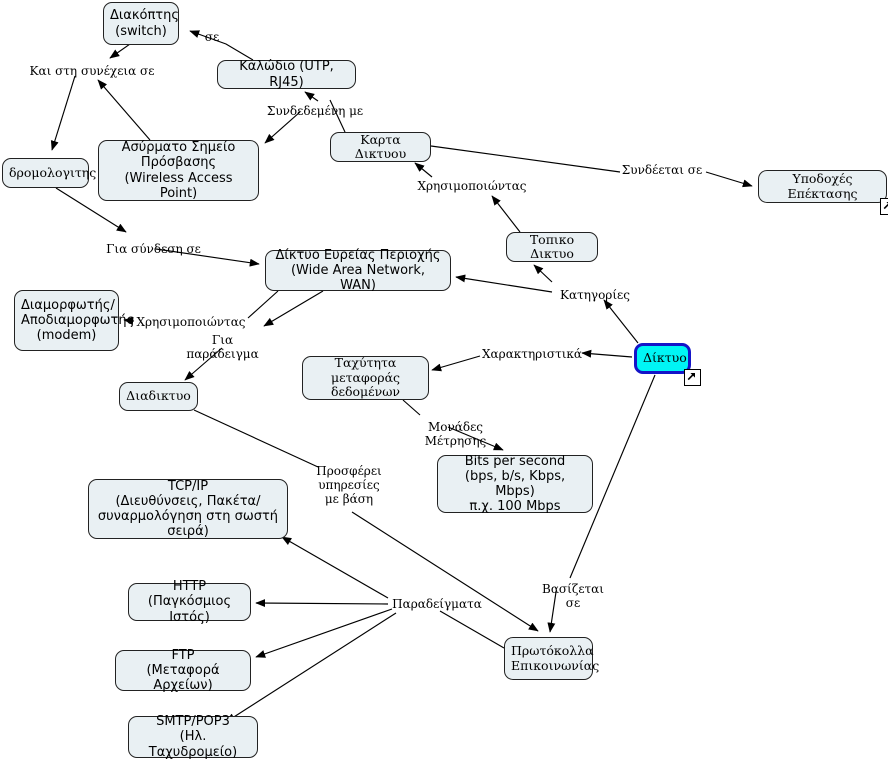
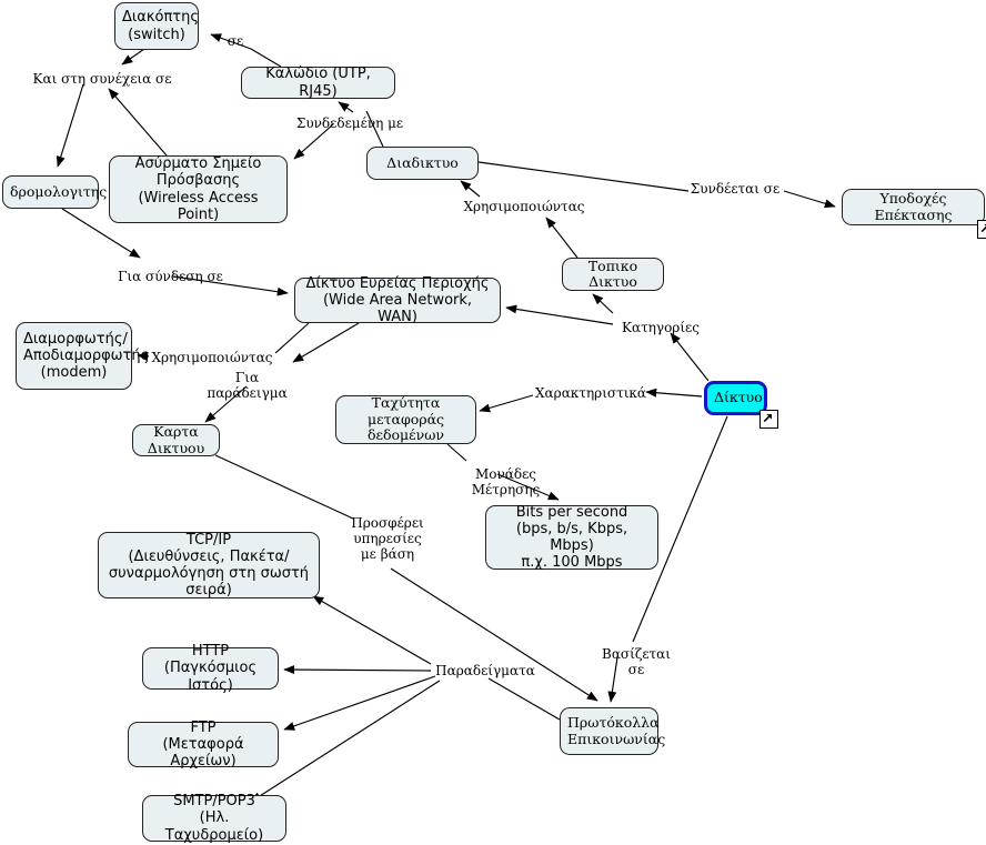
  Διακόπτης
  (switch)
  Καλώδιο (UTP, RJ45)
  Ασύρματο Σημείο
  Πρόσβασης
  (Wireless Access Point)
  δρομολογιτης
- Καρτα Δικτυου
+ Διαδικτυο
  Υποδοχές Επέκτασης
  Τοπικο Δικτυο
  Δίκτυο Ευρείας Περιοχής
  (Wide Area Network, WAN)
  Διαμορφωτής/
  Αποδιαμορφωτής
  (modem)
  Ταχύτητα μεταφοράς
  δεδομένων
- Διαδικτυο
+ Καρτα Δικτυου
  Bits per second
  (bps, b/s, Kbps, Mbps)
  π.χ. 100 Mbps
  TCP/IP
  (Διευθύνσεις, Πακέτα/
  συναρμολόγηση στη σωστή σειρά)
  HTTP
  (Παγκόσμιος Ιστός)
  Πρωτόκολλα
  Επικοινωνίας
  FTP
  (Μεταφορά Αρχείων)
  SMTP/POP3
  (Ηλ. Ταχυδρομείο)
  Δίκτυο
  σε
  Και στη συνέχεια σε
  Συνδεδεμένη με
  Χρησιμοποιώντας
  Συνδέεται σε
  Για σύνδεση σε
  Κατηγορίες
  Χρησιμοποιώντας
  Για παράδειγμα
  Χαρακτηριστικά
  Μονάδες Μέτρησης
  Προσφέρει
  υπηρεσίες
  με βάση
  Βασίζεται σε
  Παραδείγματα
